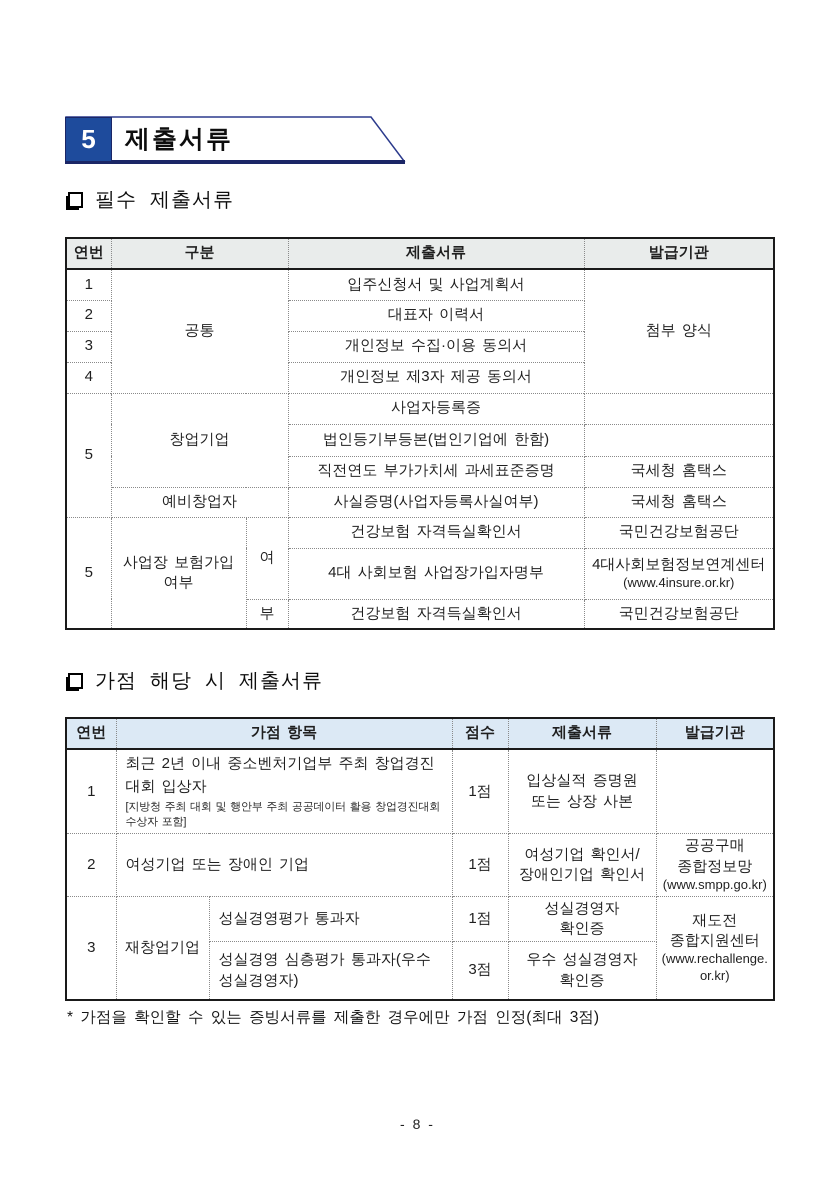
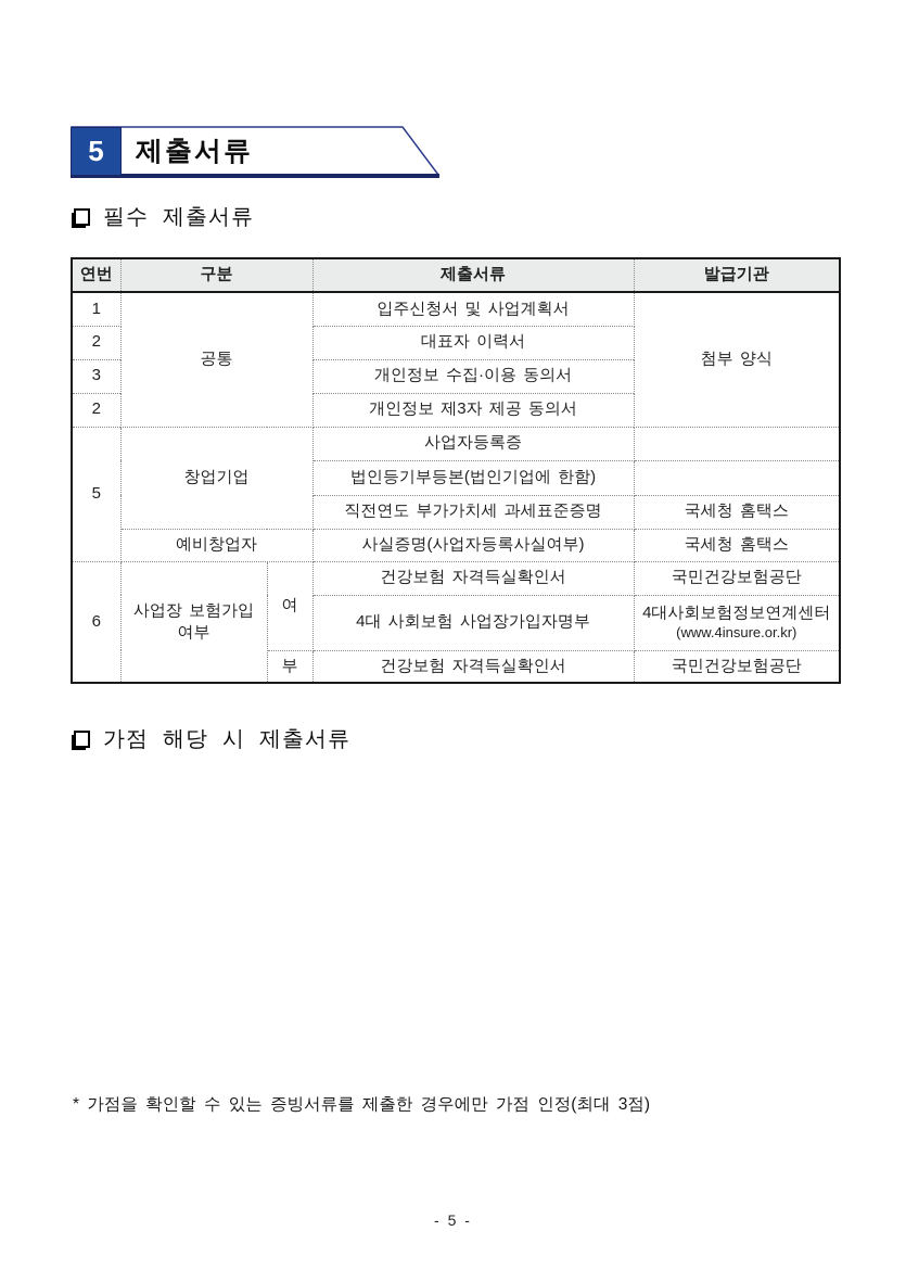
  5
  제출서류
  필수 제출서류
  연번	구분	제출서류	발급기관
  1	공통	입주신청서 및 사업계획서	첨부 양식
  2	대표자 이력서
  3	개인정보 수집·이용 동의서
- 4	개인정보 제3자 제공 동의서
+ 2	개인정보 제3자 제공 동의서
  5	창업기업	사업자등록증
  법인등기부등본(법인기업에 한함)
  직전연도 부가가치세 과세표준증명	국세청 홈택스
  예비창업자	사실증명(사업자등록사실여부)	국세청 홈택스
- 5	사업장 보험가입 여부	여	건강보험 자격득실확인서	국민건강보험공단
+ 6	사업장 보험가입 여부	여	건강보험 자격득실확인서	국민건강보험공단
  4대 사회보험 사업장가입자명부	4대사회보험정보연계센터 (www.4insure.or.kr)
  부	건강보험 자격득실확인서	국민건강보험공단
  가점 해당 시 제출서류
- 연번	가점 항목	점수	제출서류	발급기관
- 1	최근 2년 이내 중소벤처기업부 주최 창업경진대회 입상자 [지방청 주최 대회 및 행안부 주최 공공데이터 활용 창업경진대회 수상자 포함]	1점	입상실적 증명원 또는 상장 사본
- 2	여성기업 또는 장애인 기업	1점	여성기업 확인서/ 장애인기업 확인서	공공구매 종합정보망 (www.smpp.go.kr)
- 3	재창업기업	성실경영평가 통과자	1점	성실경영자 확인증	재도전 종합지원센터 (www.rechallenge.or.kr)
- 성실경영 심층평가 통과자(우수 성실경영자)	3점	우수 성실경영자 확인증
  * 가점을 확인할 수 있는 증빙서류를 제출한 경우에만 가점 인정(최대 3점)
- - 8 -
+ - 5 -
